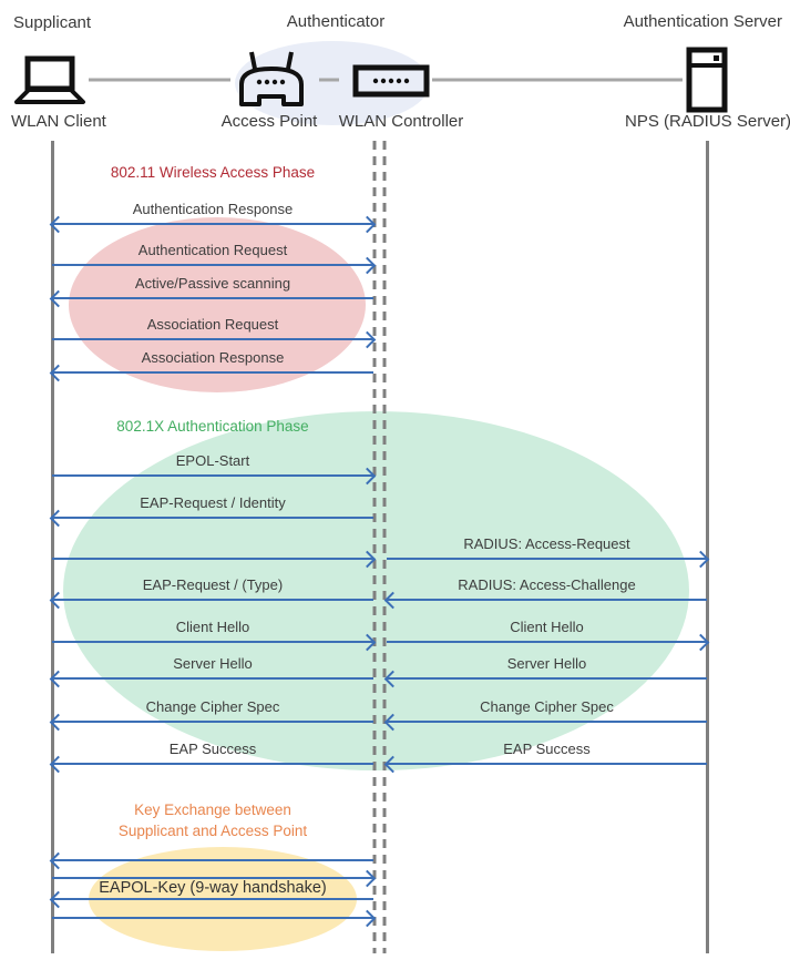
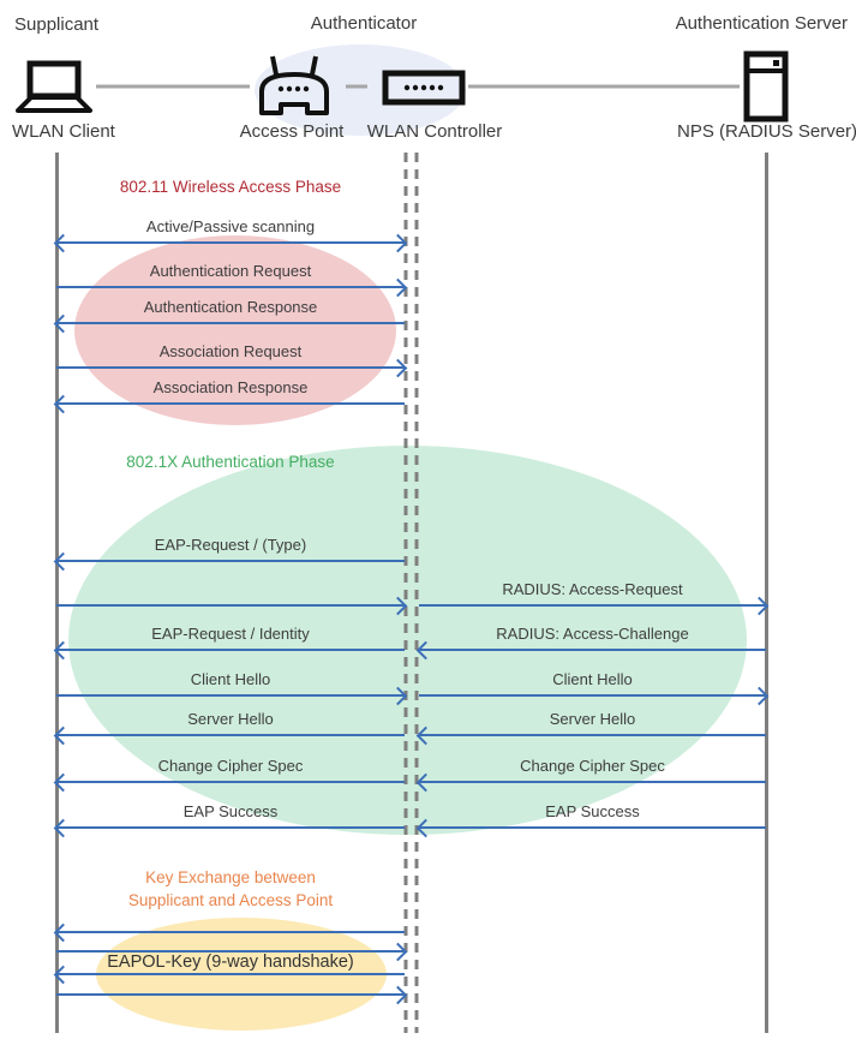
  Supplicant
  Authenticator
  Authentication Server
  WLAN Client
  Access Point
  WLAN Controller
  NPS (RADIUS Server)
  802.11 Wireless Access Phase
- Authentication Response
+ Active/Passive scanning
  Authentication Request
- Active/Passive scanning
+ Authentication Response
  Association Request
  Association Response
  802.1X Authentication Phase
- EPOL-Start
- EAP-Request / Identity
+ EAP-Request / (Type)
  RADIUS: Access-Request
- EAP-Request / (Type)
+ EAP-Request / Identity
  RADIUS: Access-Challenge
  Client Hello
  Client Hello
  Server Hello
  Server Hello
  Change Cipher Spec
  Change Cipher Spec
  EAP Success
  EAP Success
  Key Exchange between
  Supplicant and Access Point
  EAPOL-Key (9-way handshake)
